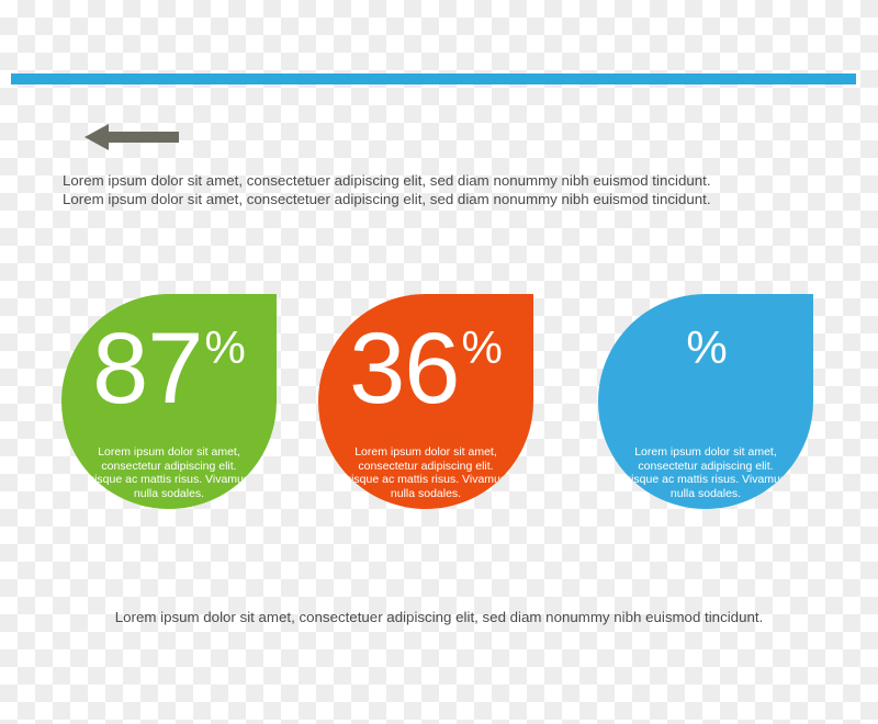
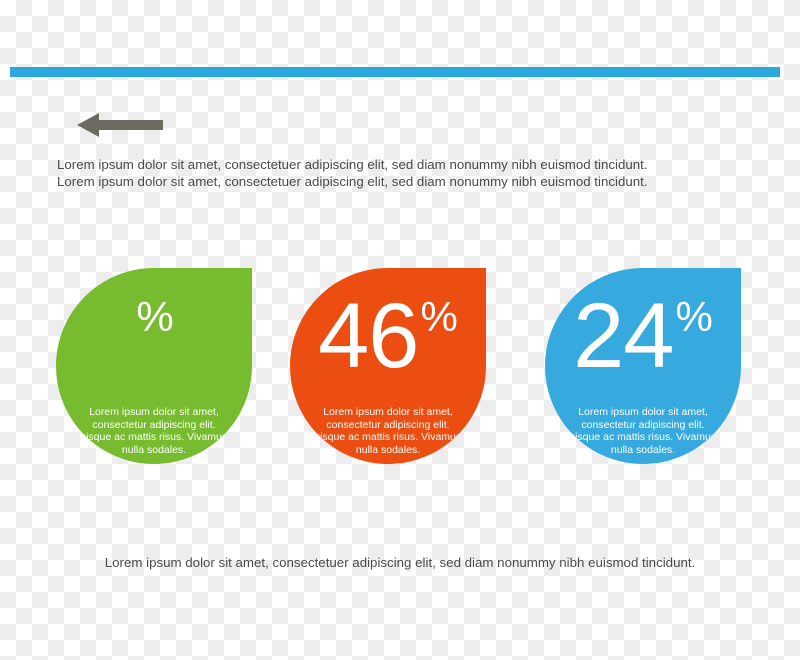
  Lorem ipsum dolor sit amet, consectetuer adipiscing elit, sed diam nonummy nibh euismod tincidunt.
  Lorem ipsum dolor sit amet, consectetuer adipiscing elit, sed diam nonummy nibh euismod tincidunt.
- 87
  %
  Lorem ipsum dolor sit amet, consectetur adipiscing elit. Quisque ac mattis risus. Vivamus a nulla sodales.
- 36
+ 46
  %
  Lorem ipsum dolor sit amet, consectetur adipiscing elit. Quisque ac mattis risus. Vivamus a nulla sodales.
+ 24
  %
  Lorem ipsum dolor sit amet, consectetur adipiscing elit. Quisque ac mattis risus. Vivamus a nulla sodales.
  Lorem ipsum dolor sit amet, consectetuer adipiscing elit, sed diam nonummy nibh euismod tincidunt.
